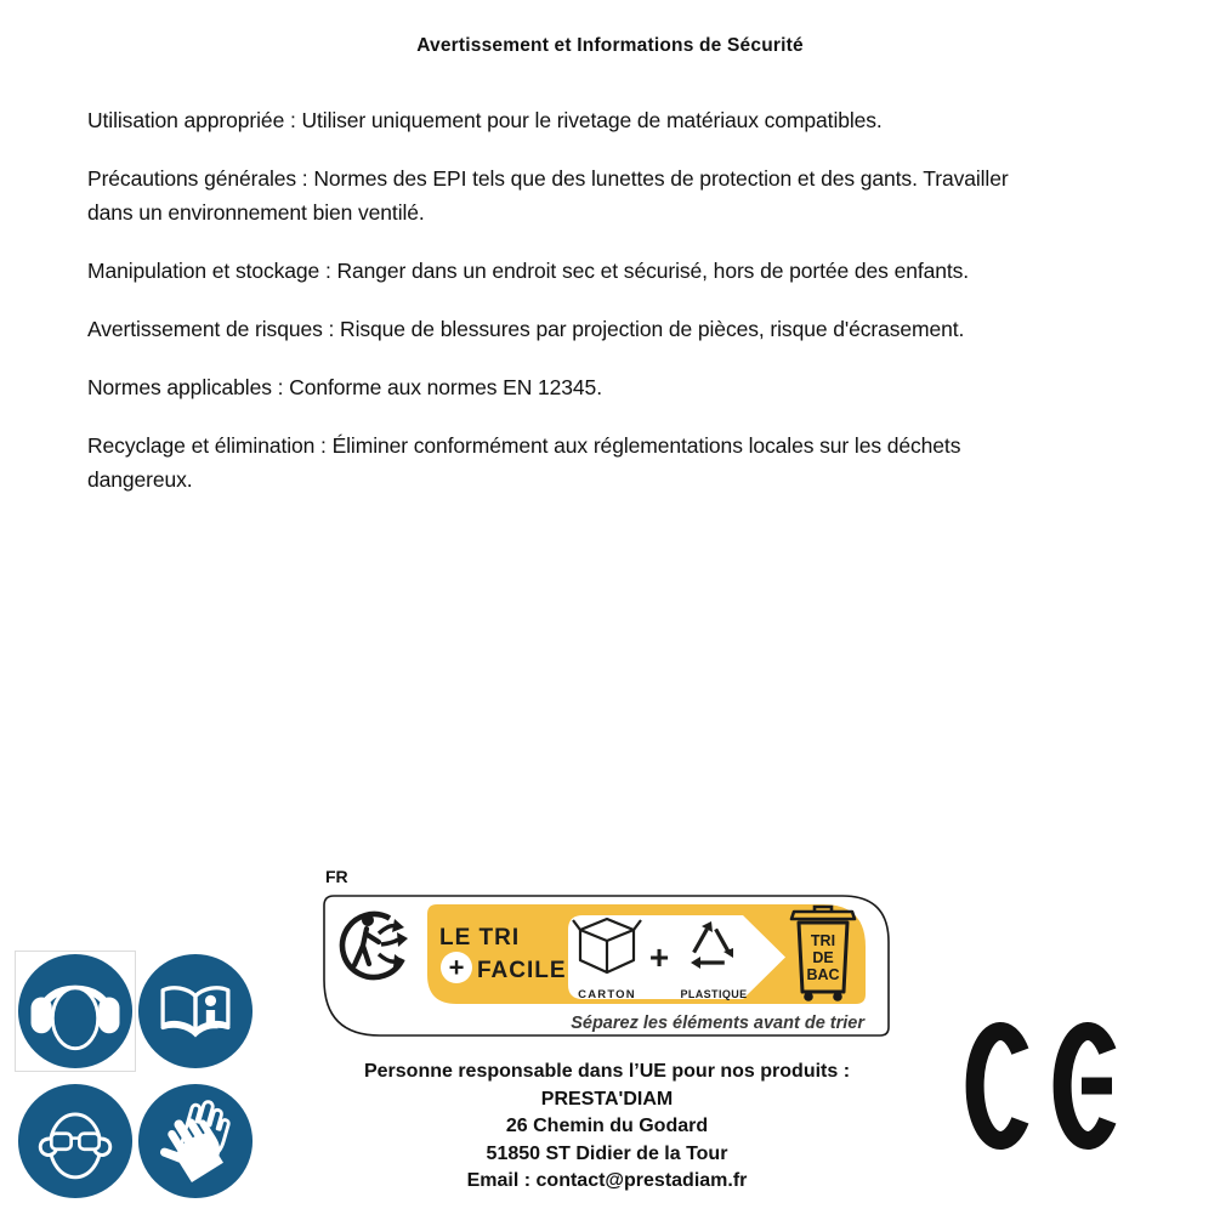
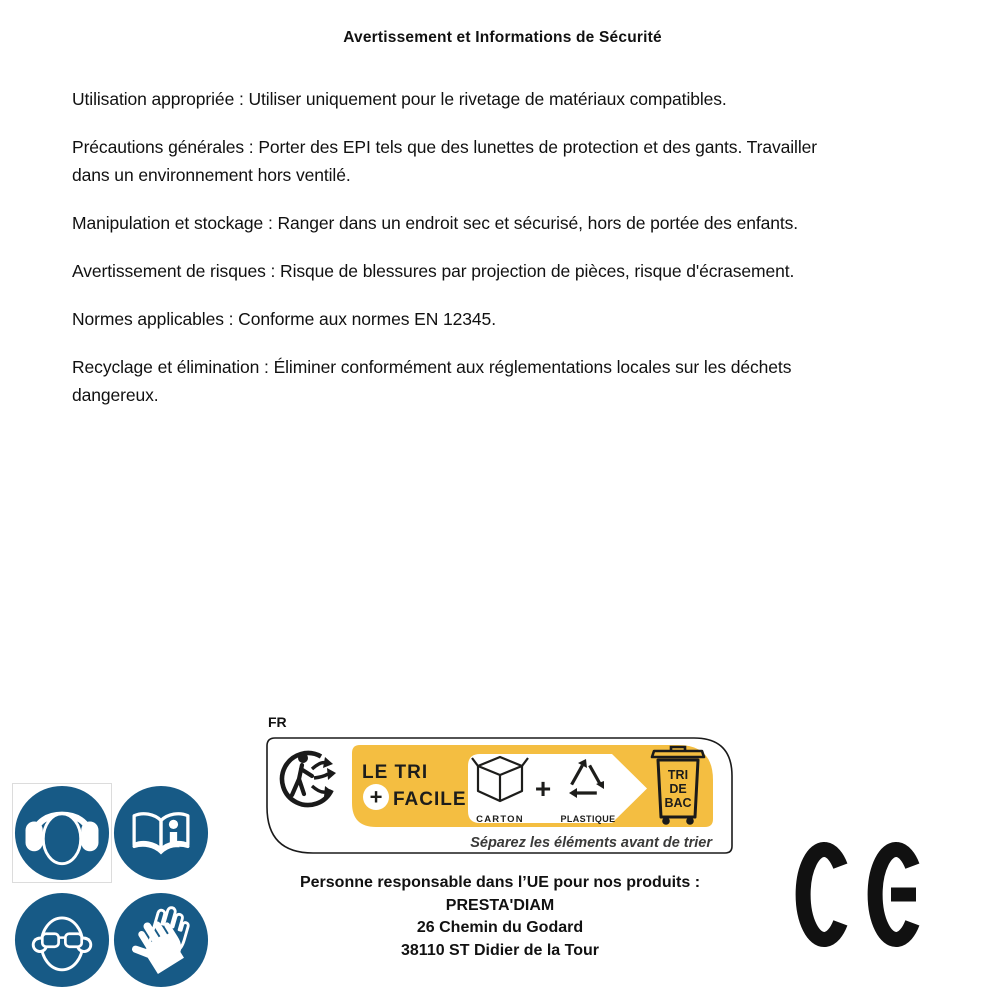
  Avertissement et Informations de Sécurité
  Utilisation appropriée : Utiliser uniquement pour le rivetage de matériaux compatibles.
- Précautions générales : Normes des EPI tels que des lunettes de protection et des gants. Travailler
+ Précautions générales : Porter des EPI tels que des lunettes de protection et des gants. Travailler
- dans un environnement bien ventilé.
+ dans un environnement hors ventilé.
  Manipulation et stockage : Ranger dans un endroit sec et sécurisé, hors de portée des enfants.
  Avertissement de risques : Risque de blessures par projection de pièces, risque d'écrasement.
  Normes applicables : Conforme aux normes EN 12345.
  Recyclage et élimination : Éliminer conformément aux réglementations locales sur les déchets
  dangereux.
  FR
  LE TRI
  +
  FACILE
  CARTON
  +
  PLASTIQUE
  TRI
  DE
  BAC
  Séparez les éléments avant de trier
  Personne responsable dans l’UE pour nos produits :
  PRESTA'DIAM
  26 Chemin du Godard
- 51850 ST Didier de la Tour
+ 38110 ST Didier de la Tour
- Email : contact@prestadiam.fr
